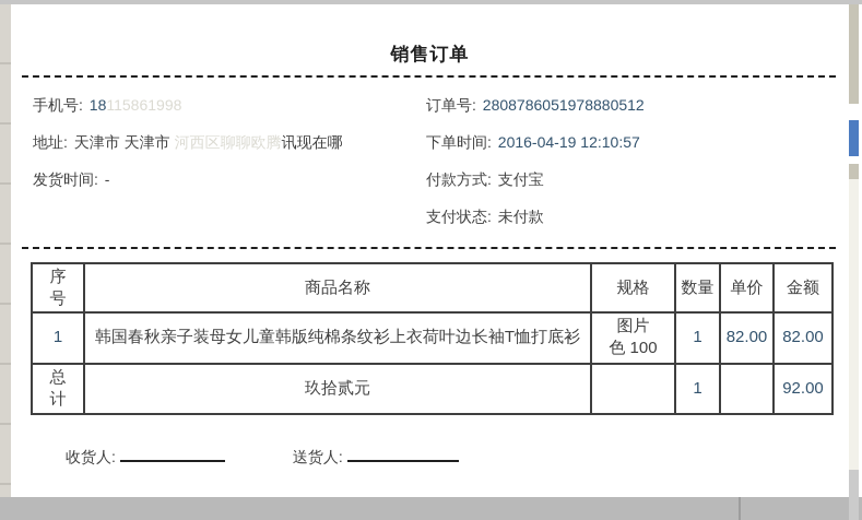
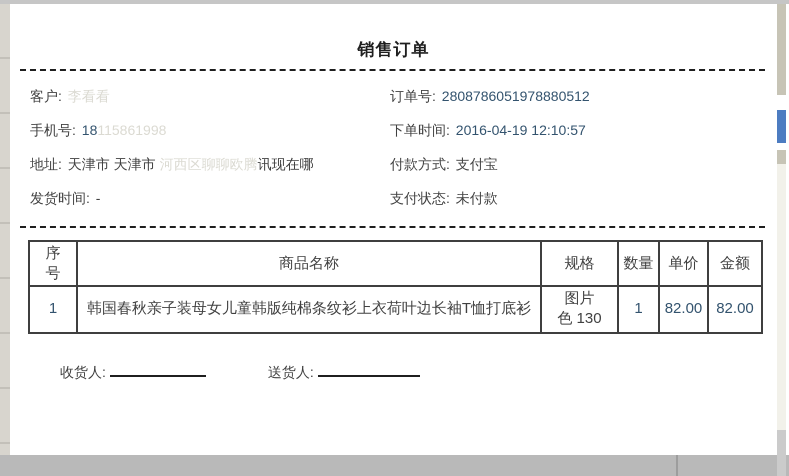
  销售订单
+ 客户: 李看看
  手机号: 18115861998
  地址: 天津市 天津市 河西区聊聊欧腾讯现在哪
  发货时间: -
  订单号: 2808786051978880512
  下单时间: 2016-04-19 12:10:57
  付款方式: 支付宝
  支付状态: 未付款
  序 号	商品名称	规格	数量	单价	金额
- 1	韩国春秋亲子装母女儿童韩版纯棉条纹衫上衣荷叶边长袖T恤打底衫	图片 色 100	1	82.00	82.00
+ 1	韩国春秋亲子装母女儿童韩版纯棉条纹衫上衣荷叶边长袖T恤打底衫	图片 色 130	1	82.00	82.00
- 总 计	玖拾贰元		1		92.00
  收货人:
  送货人:
